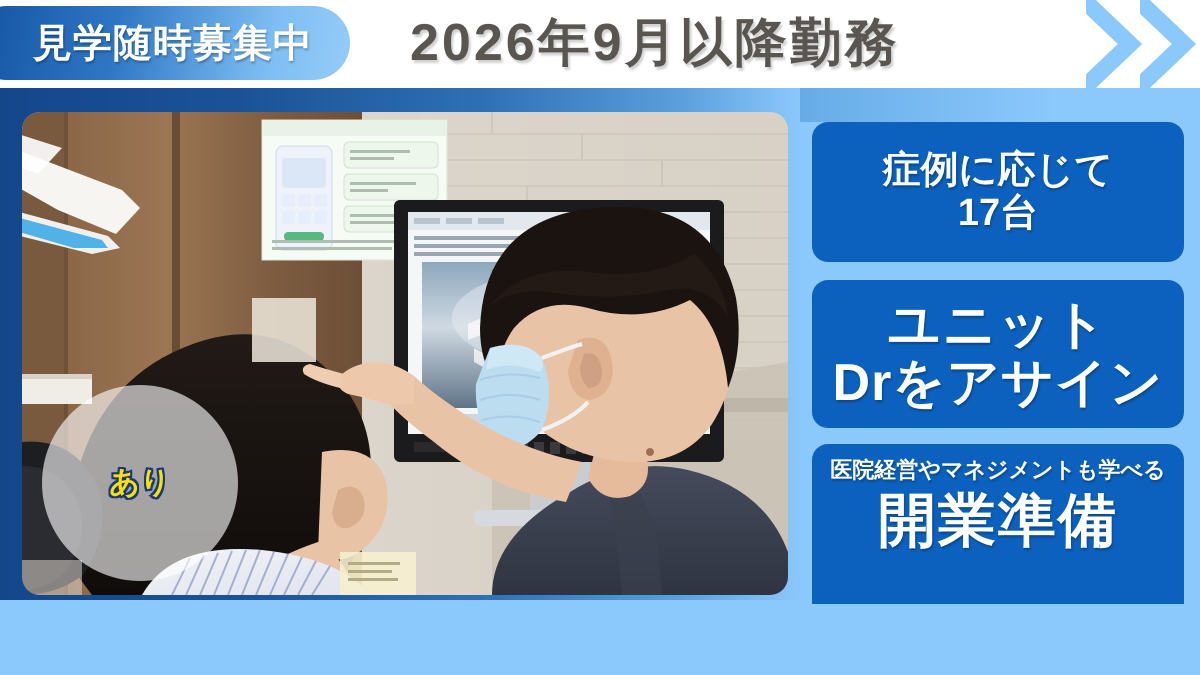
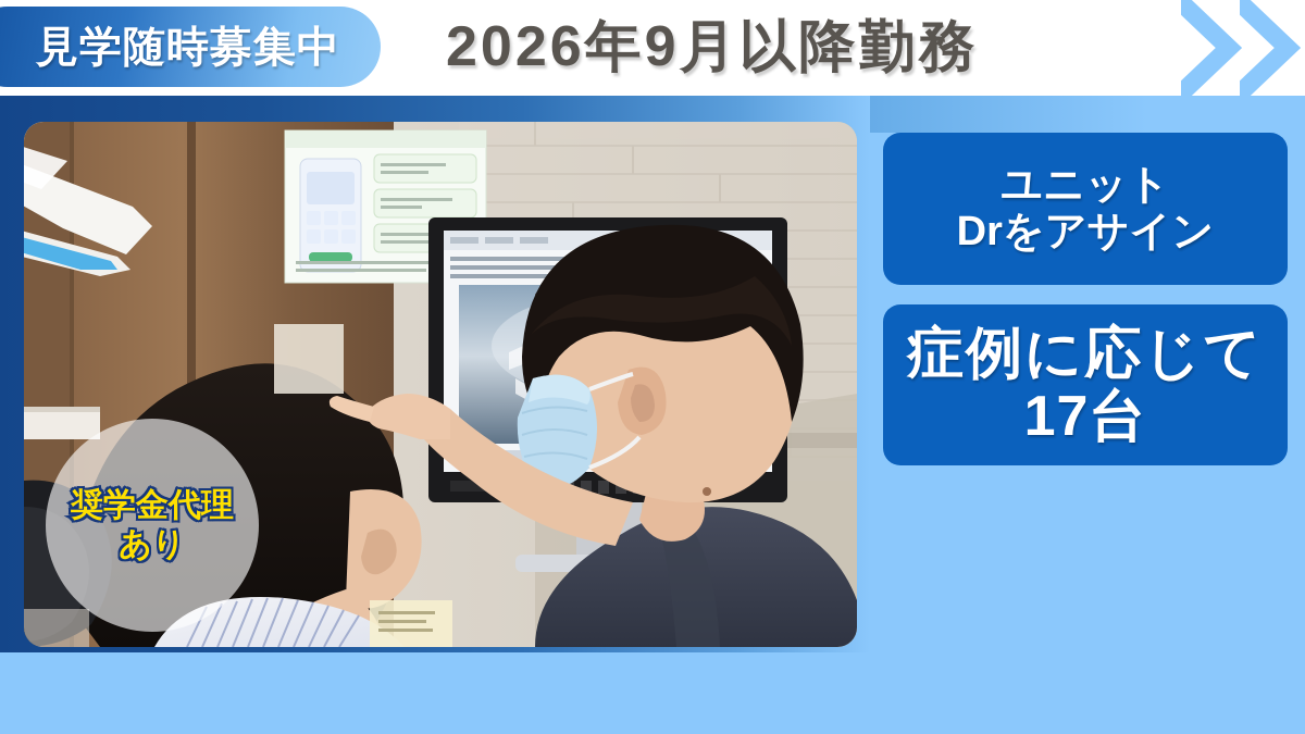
  見学随時募集中
  2026年9月以降勤務
+ 奨学金代理
  あり
- 症例に応じて
+ ユニット
- 17台
+ Drをアサイン
- ユニット
+ 症例に応じて
- Drをアサイン
+ 17台
- 医院経営やマネジメントも学べる
- 開業準備
